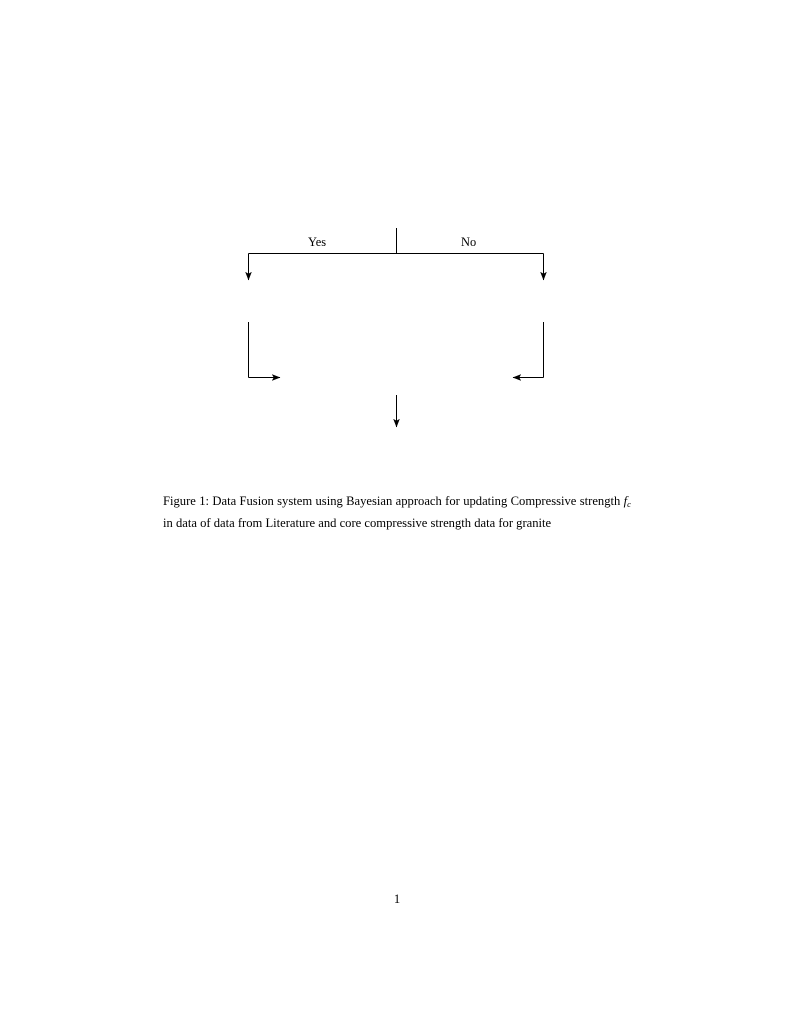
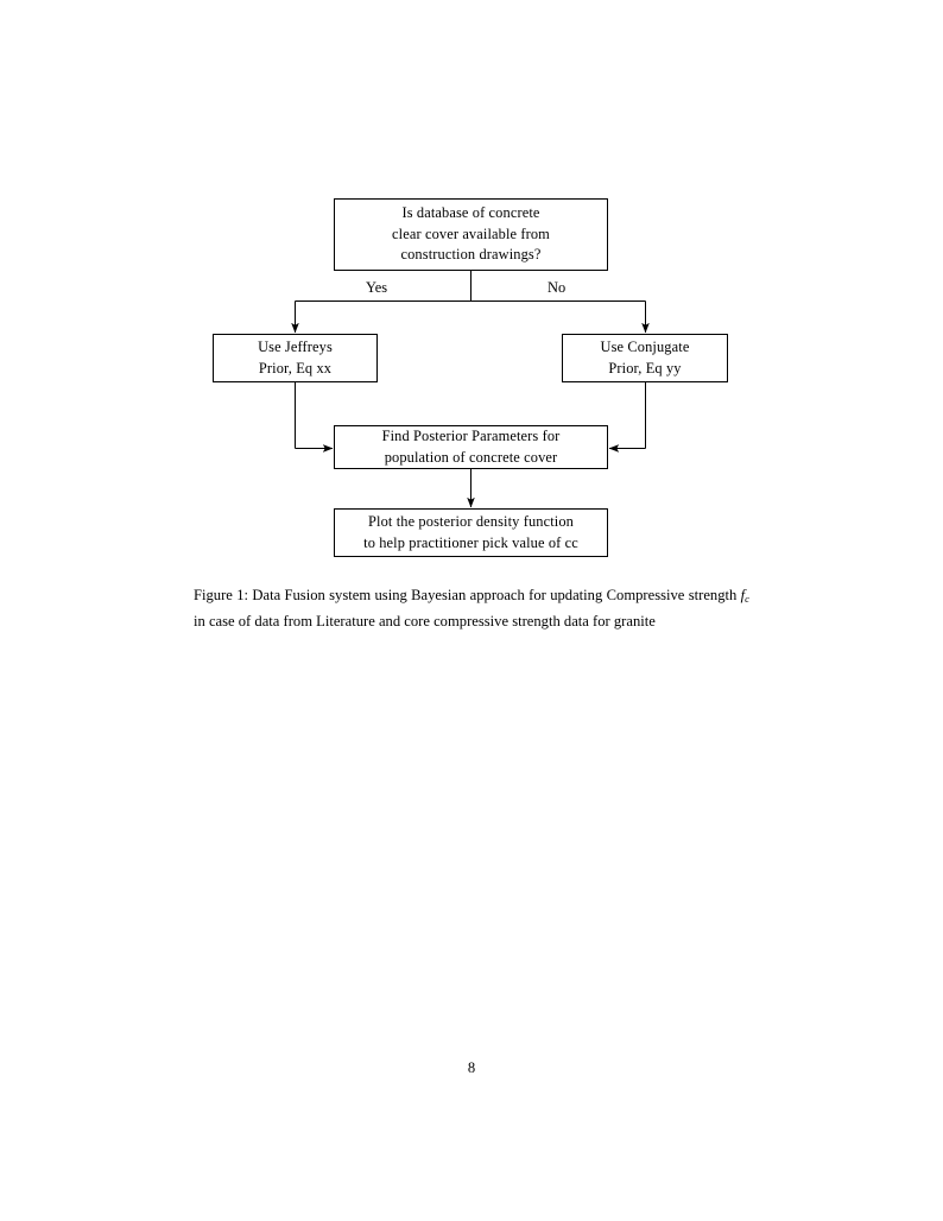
+ Is database of concrete
+ clear cover available from
+ construction drawings?
+ Use Jeffreys
+ Prior, Eq xx
+ Use Conjugate
+ Prior, Eq yy
+ Find Posterior Parameters for
+ population of concrete cover
+ Plot the posterior density function
+ to help practitioner pick value of cc
  Yes
  No
- Figure 1: Data Fusion system using Bayesian approach for updating Compressive strength fc in data of data from Literature and core compressive strength data for granite
+ Figure 1: Data Fusion system using Bayesian approach for updating Compressive strength fc in case of data from Literature and core compressive strength data for granite
- 1
+ 8
